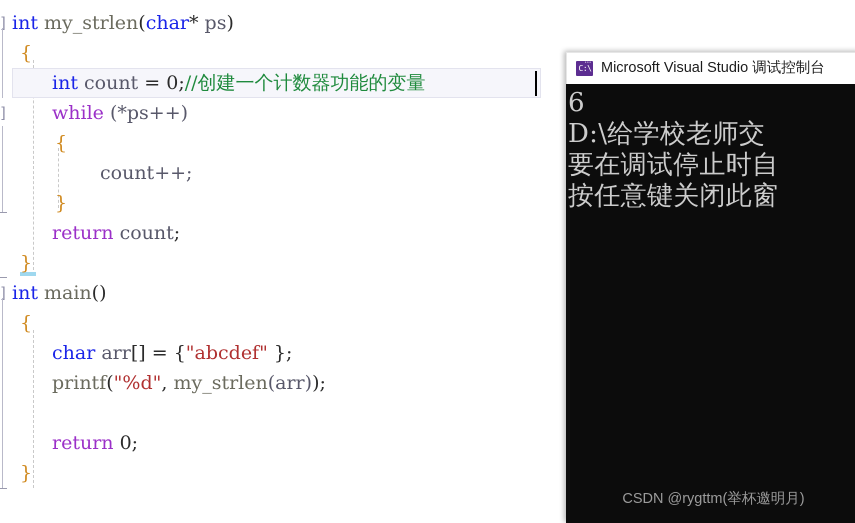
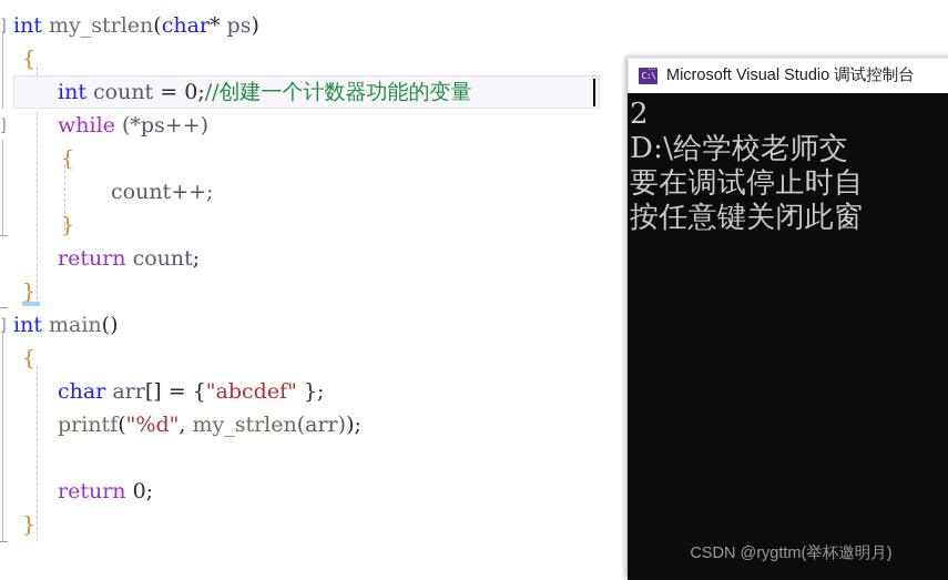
  ]
  ]
  ]
  int my_strlen(char* ps)
  {
  int count = 0;//创建一个计数器功能的变量
  while (*ps++)
  {
  count++;
  }
  return count;
  }
  int main()
  {
  char arr[] = {"abcdef" };
  printf("%d", my_strlen(arr));
  return 0;
  }
  C:\
  Microsoft Visual Studio 调试控制台
- 6
+ 2
  D:\给学校老师交
  要在调试停止时自
  按任意键关闭此窗
  CSDN @rygttm(举杯邀明月)
